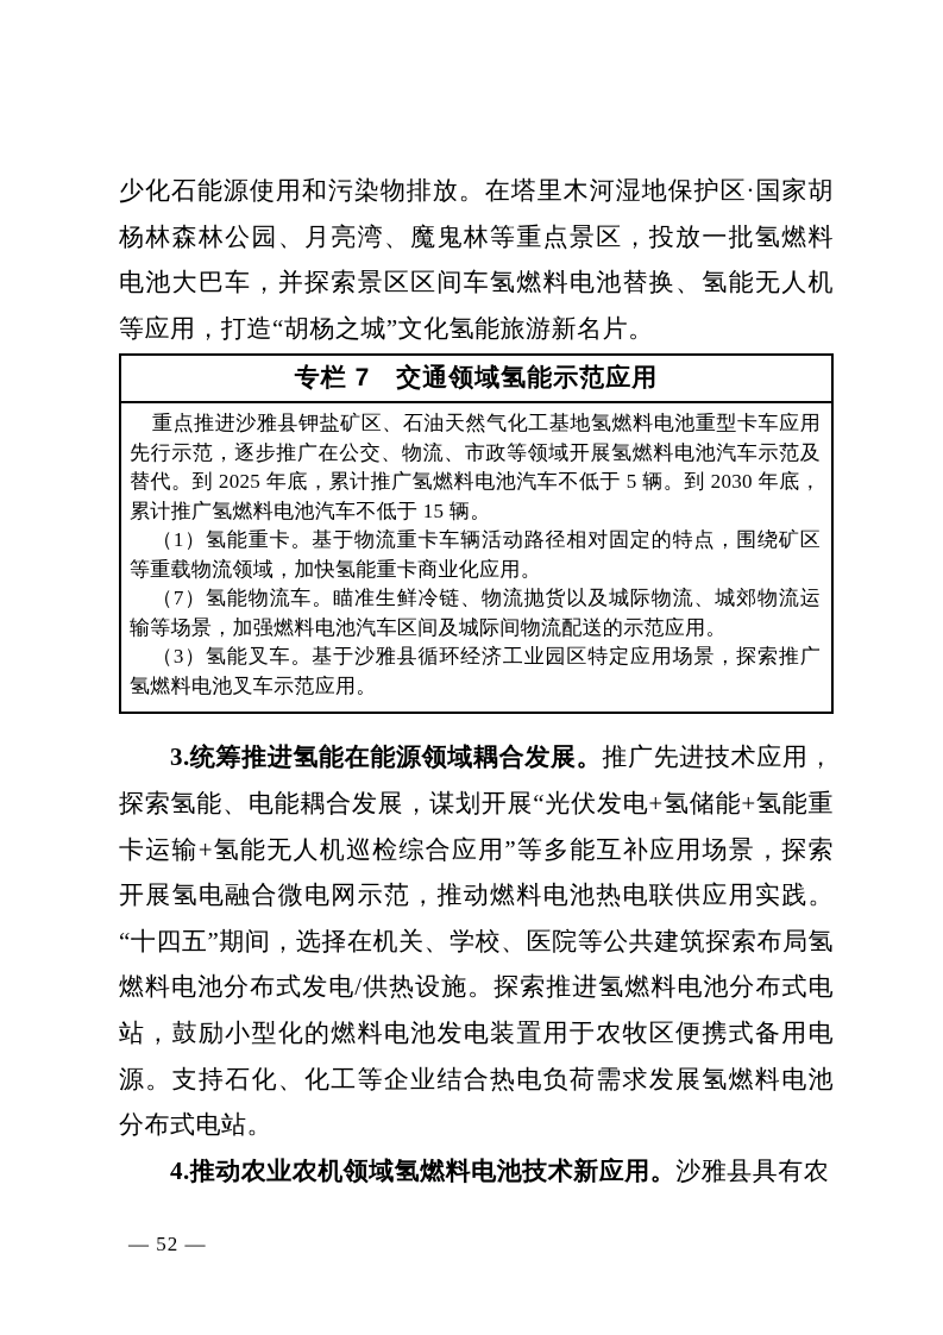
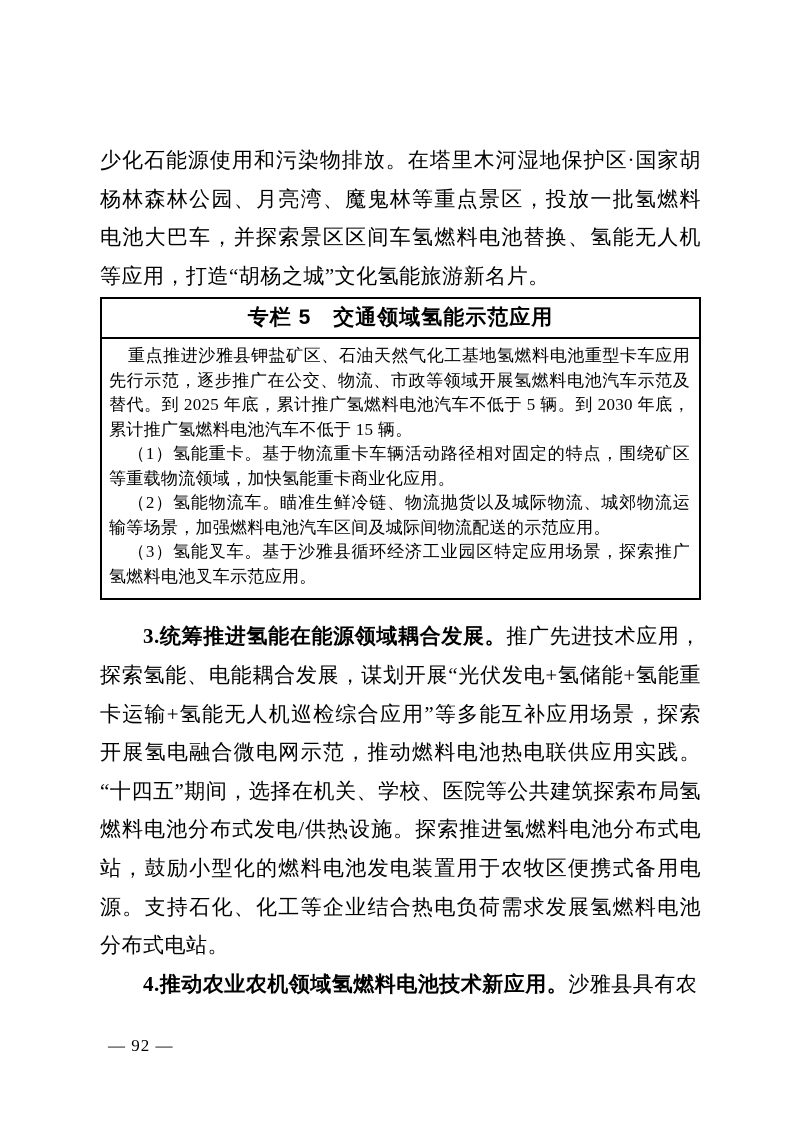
  少化石能源使用和污染物排放。在塔里木河湿地保护区·国家胡杨林森林公园、月亮湾、魔鬼林等重点景区，投放一批氢燃料电池大巴车，并探索景区区间车氢燃料电池替换、氢能无人机等应用，打造“胡杨之城”文化氢能旅游新名片。
- 专栏 7 交通领域氢能示范应用
+ 专栏 5 交通领域氢能示范应用
  重点推进沙雅县钾盐矿区、石油天然气化工基地氢燃料电池重型卡车应用先行示范，逐步推广在公交、物流、市政等领域开展氢燃料电池汽车示范及替代。到 2025 年底，累计推广氢燃料电池汽车不低于 5 辆。到 2030 年底，累计推广氢燃料电池汽车不低于 15 辆。
  （1）氢能重卡。基于物流重卡车辆活动路径相对固定的特点，围绕矿区等重载物流领域，加快氢能重卡商业化应用。
- （7）氢能物流车。瞄准生鲜冷链、物流抛货以及城际物流、城郊物流运输等场景，加强燃料电池汽车区间及城际间物流配送的示范应用。
+ （2）氢能物流车。瞄准生鲜冷链、物流抛货以及城际物流、城郊物流运输等场景，加强燃料电池汽车区间及城际间物流配送的示范应用。
  （3）氢能叉车。基于沙雅县循环经济工业园区特定应用场景，探索推广氢燃料电池叉车示范应用。
  3.统筹推进氢能在能源领域耦合发展。推广先进技术应用，探索氢能、电能耦合发展，谋划开展“光伏发电+氢储能+氢能重卡运输+氢能无人机巡检综合应用”等多能互补应用场景，探索开展氢电融合微电网示范，推动燃料电池热电联供应用实践。“十四五”期间，选择在机关、学校、医院等公共建筑探索布局氢燃料电池分布式发电/供热设施。探索推进氢燃料电池分布式电站，鼓励小型化的燃料电池发电装置用于农牧区便携式备用电源。支持石化、化工等企业结合热电负荷需求发展氢燃料电池分布式电站。
  4.推动农业农机领域氢燃料电池技术新应用。沙雅县具有农
- — 52 —
+ — 92 —
